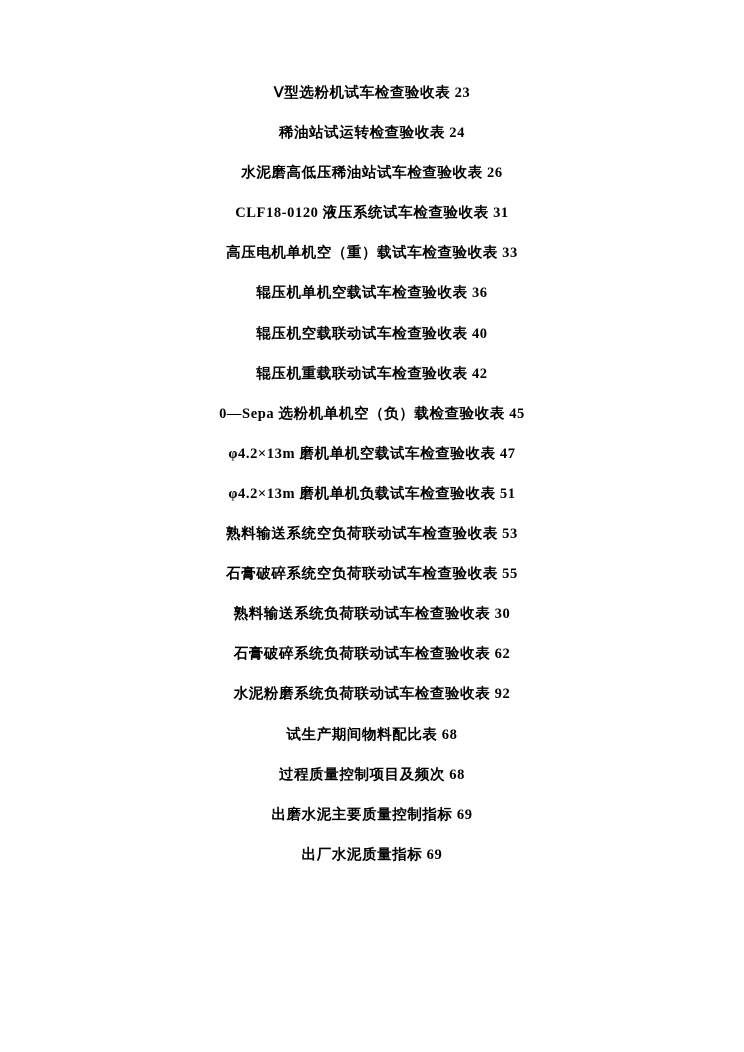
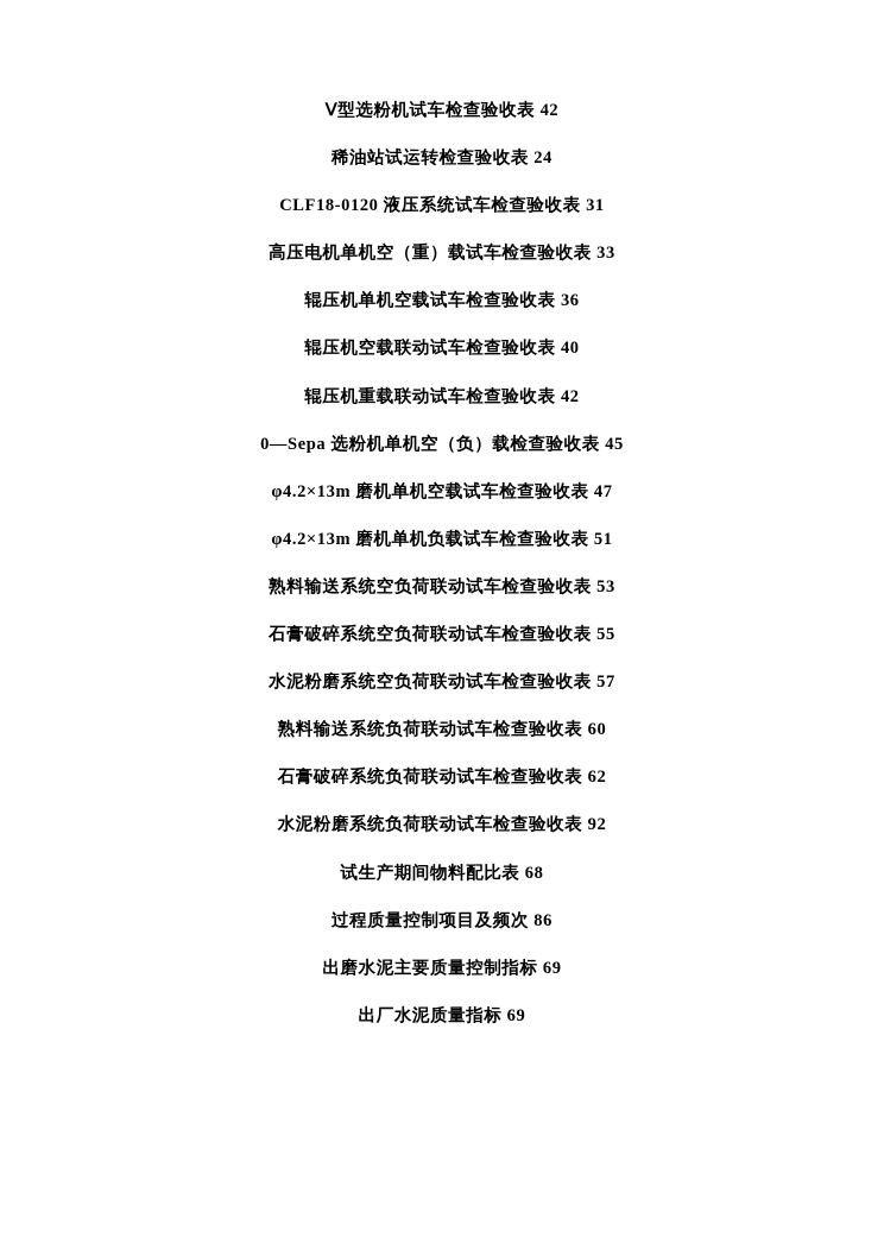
- Ⅴ型选粉机试车检查验收表 23
+ Ⅴ型选粉机试车检查验收表 42
  稀油站试运转检查验收表 24
- 水泥磨高低压稀油站试车检查验收表 26
  CLF18-0120 液压系统试车检查验收表 31
  高压电机单机空（重）载试车检查验收表 33
  辊压机单机空载试车检查验收表 36
  辊压机空载联动试车检查验收表 40
  辊压机重载联动试车检查验收表 42
  0—Sepa 选粉机单机空（负）载检查验收表 45
  φ4.2×13m 磨机单机空载试车检查验收表 47
  φ4.2×13m 磨机单机负载试车检查验收表 51
  熟料输送系统空负荷联动试车检查验收表 53
  石膏破碎系统空负荷联动试车检查验收表 55
+ 水泥粉磨系统空负荷联动试车检查验收表 57
- 熟料输送系统负荷联动试车检查验收表 30
+ 熟料输送系统负荷联动试车检查验收表 60
  石膏破碎系统负荷联动试车检查验收表 62
  水泥粉磨系统负荷联动试车检查验收表 92
  试生产期间物料配比表 68
- 过程质量控制项目及频次 68
+ 过程质量控制项目及频次 86
  出磨水泥主要质量控制指标 69
  出厂水泥质量指标 69
